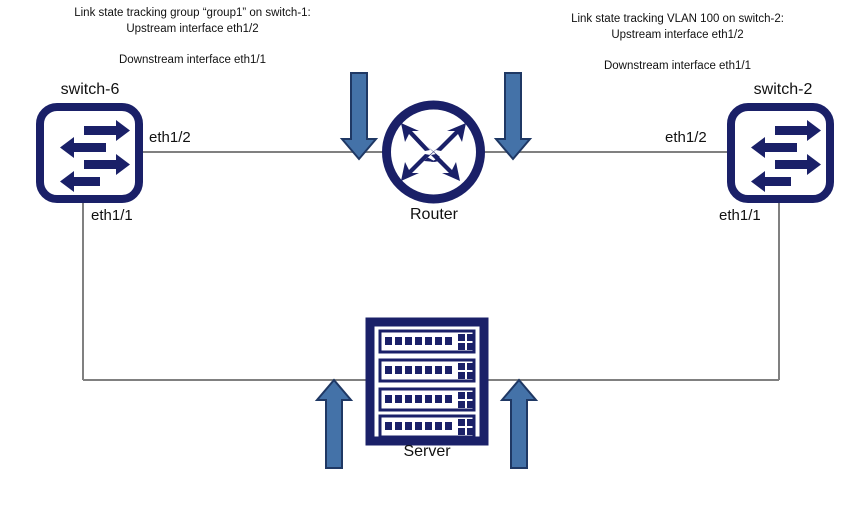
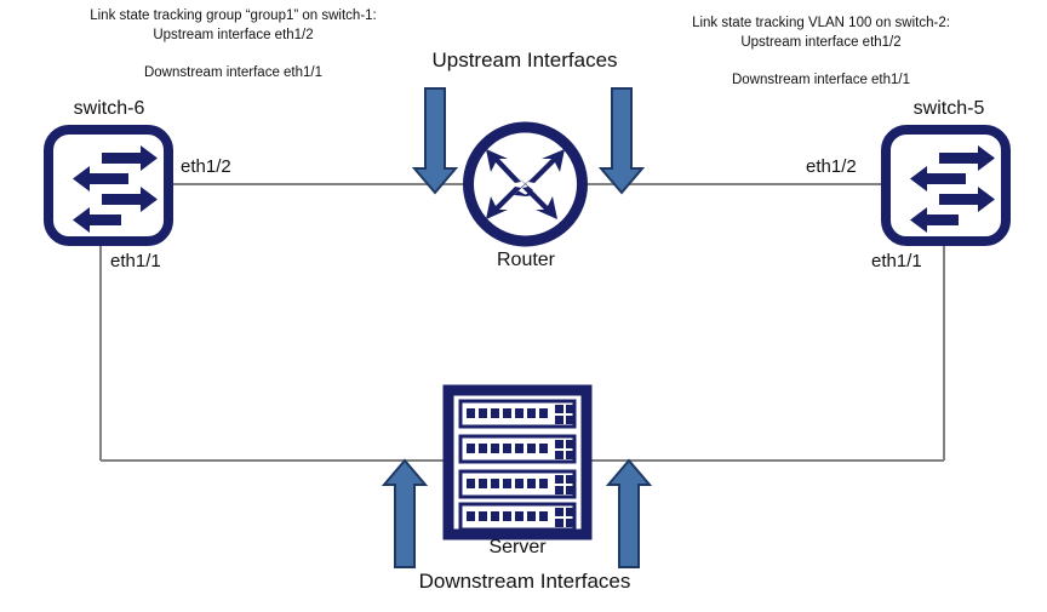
  Link state tracking group “group1” on switch-1:
  Upstream interface eth1/2
  Downstream interface eth1/1
  Link state tracking VLAN 100 on switch-2:
  Upstream interface eth1/2
  Downstream interface eth1/1
+ Upstream Interfaces
+ Downstream Interfaces
  switch-6
- switch-2
+ switch-5
  Router
  Server
  eth1/2
  eth1/1
  eth1/2
  eth1/1
